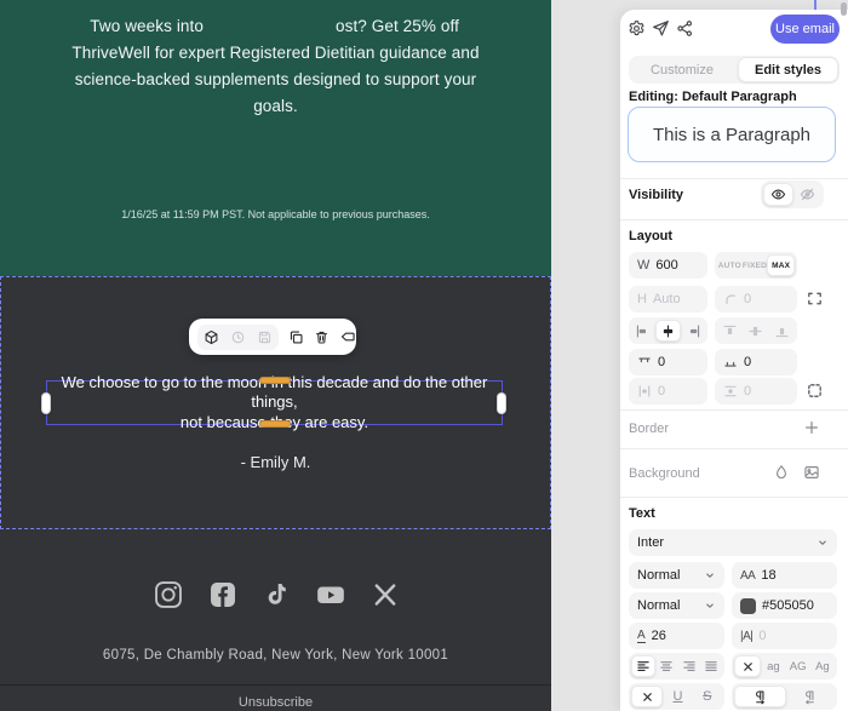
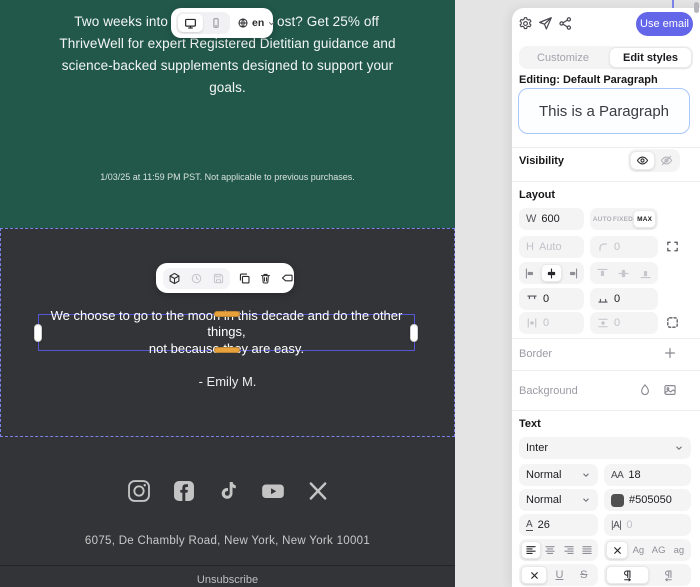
  Two weeks into
  ost? Get 25% off
  ThriveWell for expert Registered Dietitian guidance and
  science-backed supplements designed to support your
  goals.
- 1/16/25 at 11:59 PM PST. Not applicable to previous purchases.
+ 1/03/25 at 11:59 PM PST. Not applicable to previous purchases.
+ en
  We choose to go to the moohis decade and do the other things,
  not becausy are easy.
  - Emily M.
  6075, De Chambly Road, New York, New York 10001
  Unsubscribe
  Use email
  Customize
  Edit styles
  Editing: Default Paragraph
  This is a Paragraph
  Visibility
  Layout
  W
  600
  H
  Auto
  0
  0
  0
  0
  0
  Border
  Background
  Text
  Inter
  Normal
  AA
  18
  Normal
  #505050
  A
  26
  |A|
  0
- ag
+ Ag
  AG
- Ag
+ ag
  U
  S
